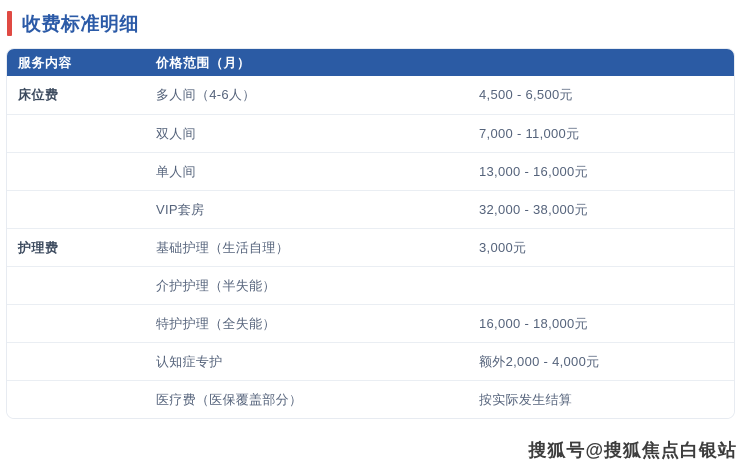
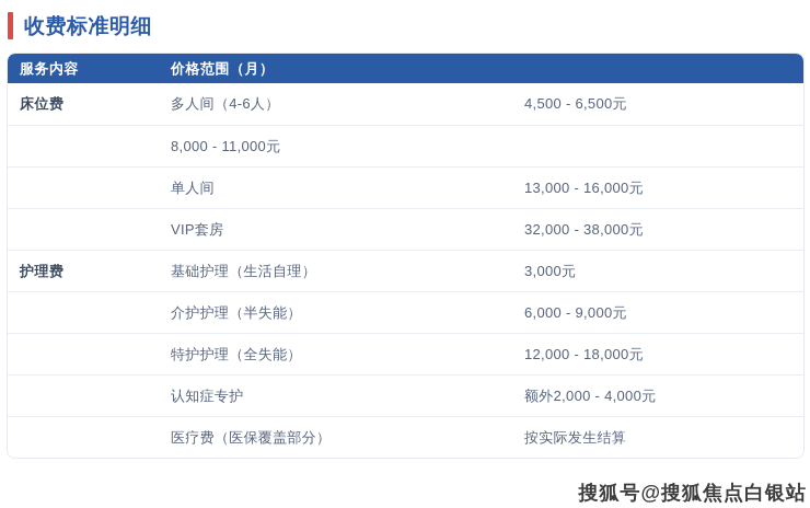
  收费标准明细
  服务内容
  价格范围（月）
  床位费
  多人间（4-6人）
  4,500 - 6,500元
- 双人间
- 7,000 - 11,000元
+ 8,000 - 11,000元
  单人间
  13,000 - 16,000元
  VIP套房
  32,000 - 38,000元
  护理费
  基础护理（生活自理）
  3,000元
  介护护理（半失能）
+ 6,000 - 9,000元
  特护护理（全失能）
- 16,000 - 18,000元
+ 12,000 - 18,000元
  认知症专护
  额外2,000 - 4,000元
  医疗费（医保覆盖部分）
  按实际发生结算
  搜狐号@搜狐焦点白银站
